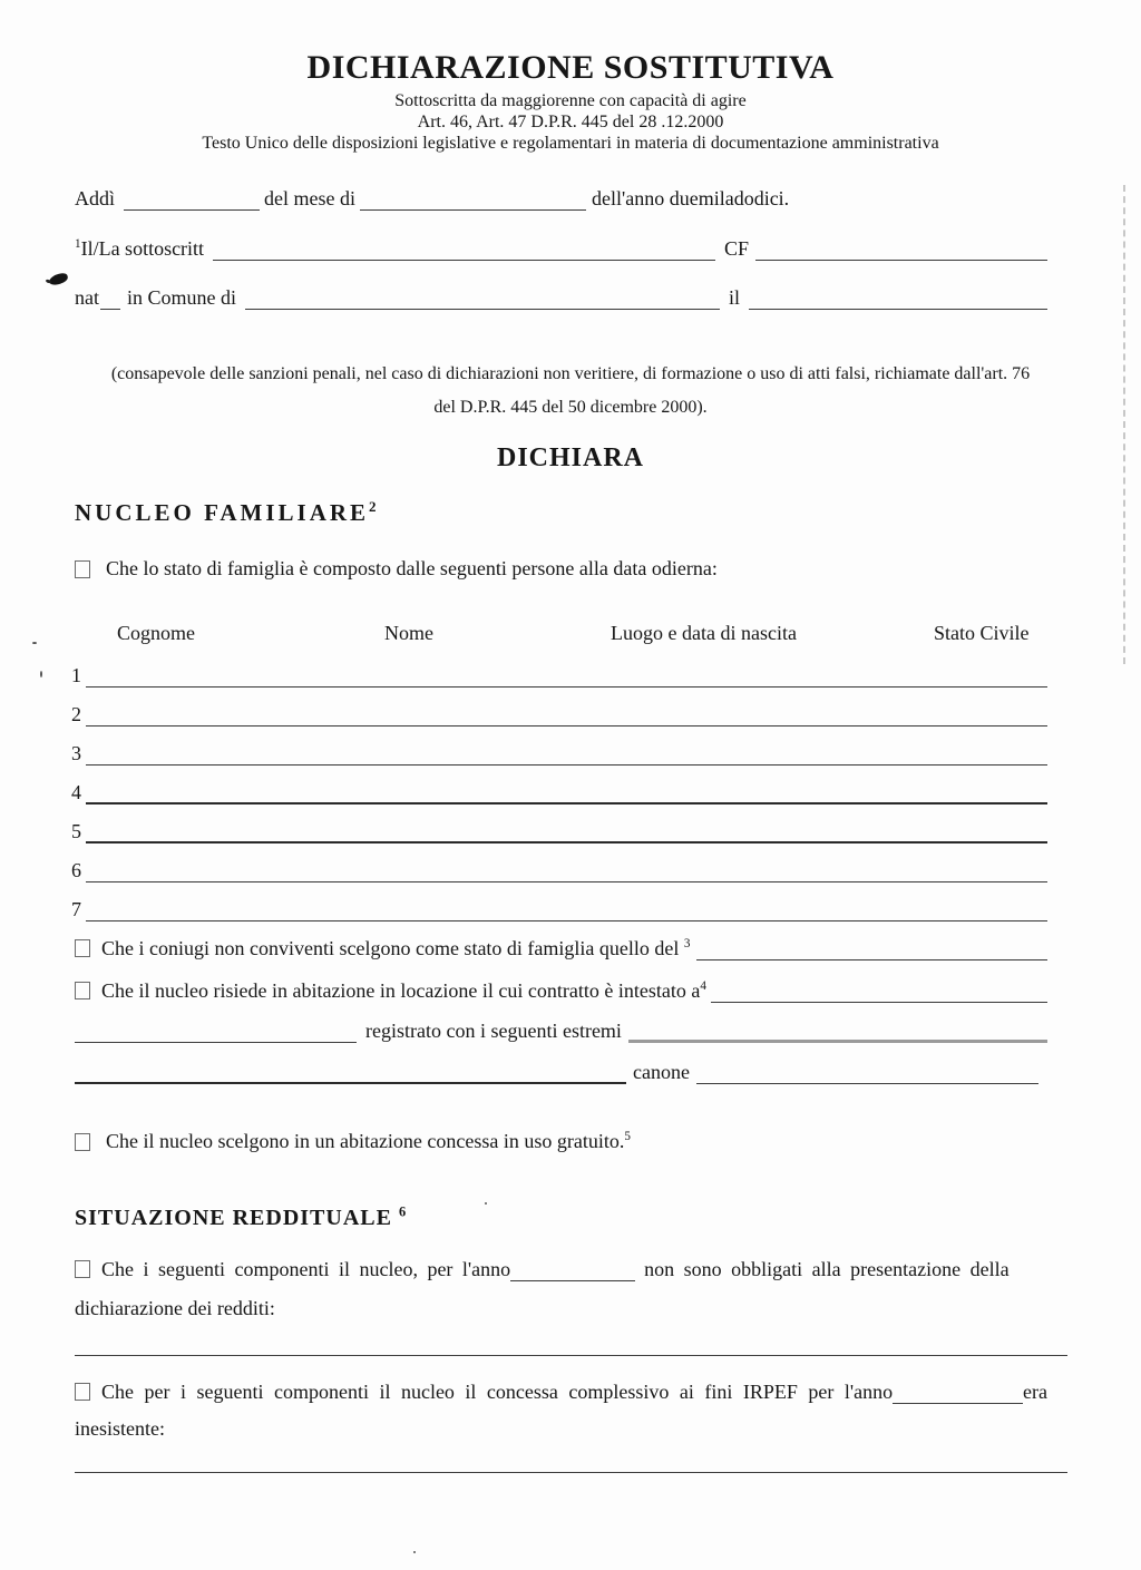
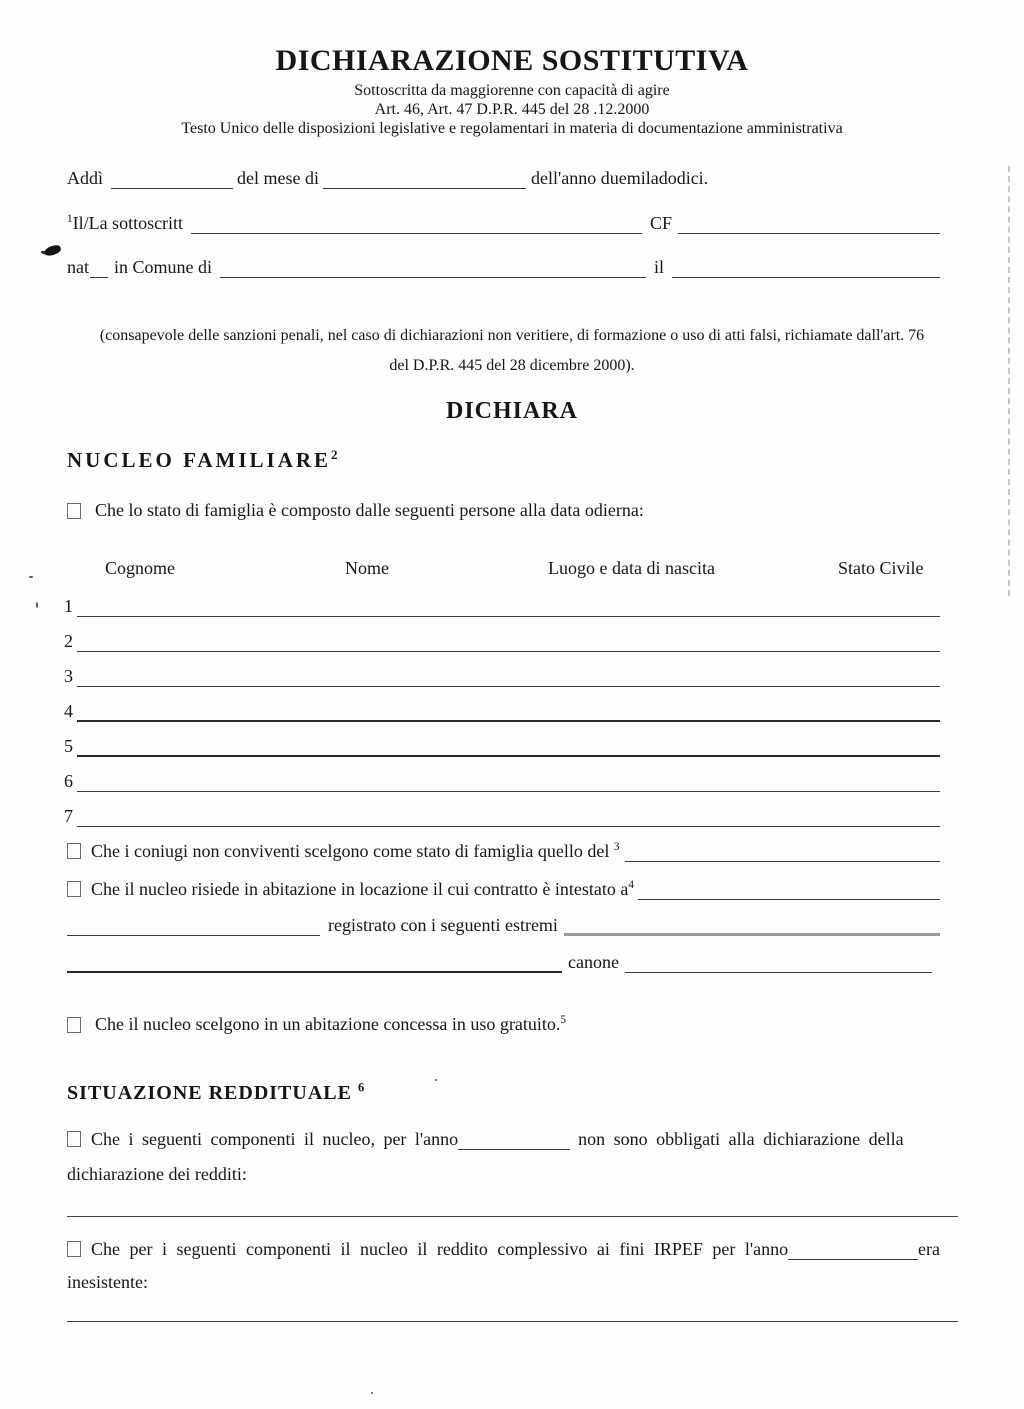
  DICHIARAZIONE SOSTITUTIVA
  Sottoscritta da maggiorenne con capacità di agire
  Art. 46, Art. 47 D.P.R. 445 del 28 .12.2000
  Testo Unico delle disposizioni legislative e regolamentari in materia di documentazione amministrativa
  Addì
  del mese di
  dell'anno duemiladodici.
  1Il/La sottoscritt
  CF
  nat
  in Comune di
  il
  (consapevole delle sanzioni penali, nel caso di dichiarazioni non veritiere, di formazione o uso di atti falsi, richiamate dall'art. 76
- del D.P.R. 445 del 50 dicembre 2000).
+ del D.P.R. 445 del 28 dicembre 2000).
  DICHIARA
  NUCLEO FAMILIARE2
  Che lo stato di famiglia è composto dalle seguenti persone alla data odierna:
  Cognome
  Nome
  Luogo e data di nascita
  Stato Civile
  1
  2
  3
  4
  5
  6
  7
  Che i coniugi non conviventi scelgono come stato di famiglia quello del 3
  Che il nucleo risiede in abitazione in locazione il cui contratto è intestato a4
  registrato con i seguenti estremi
  canone
  Che il nucleo scelgono in un abitazione concessa in uso gratuito.5
  SITUAZIONE REDDITUALE 6
  Che i seguenti componenti il nucleo, per l'anno
- non sono obbligati alla presentazione della
+ non sono obbligati alla dichiarazione della
  dichiarazione dei redditi:
- Che per i seguenti componenti il nucleo il concessa complessivo ai fini IRPEF per l'anno
+ Che per i seguenti componenti il nucleo il reddito complessivo ai fini IRPEF per l'anno
  era
  inesistente:
